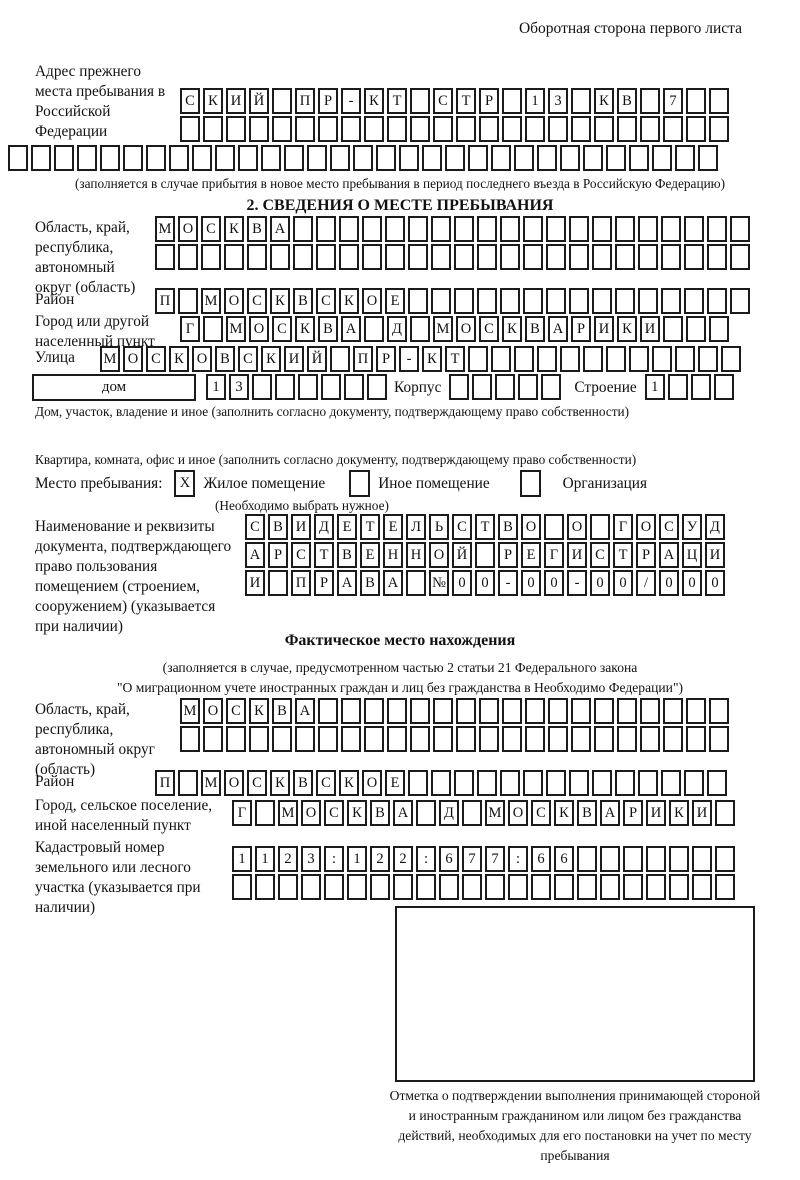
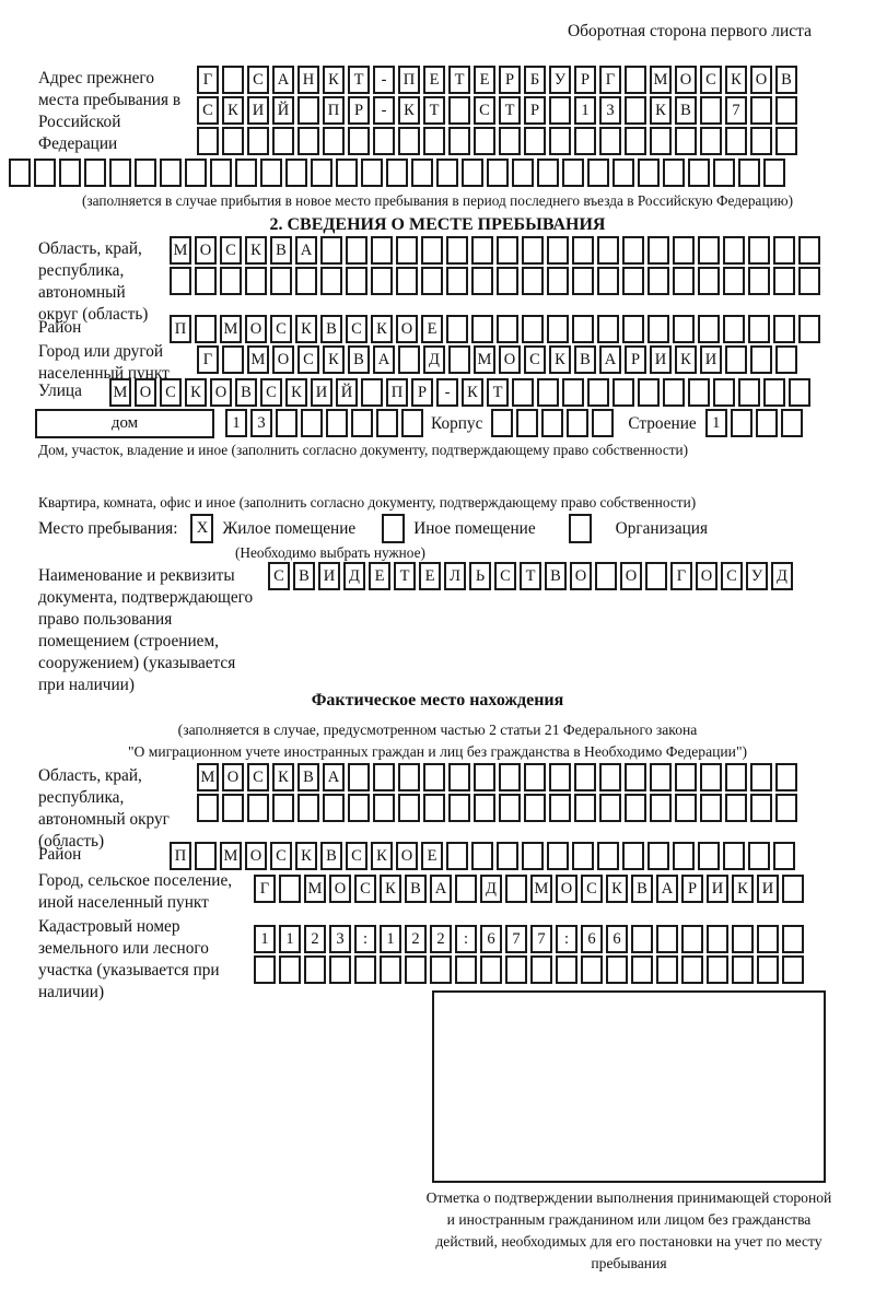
  Оборотная сторона первого листа
  Адрес прежнего места пребывания в Российской Федерации
+ Г С А Н К Т - П Е Т Е Р Б У Р Г М О С К О В
  С К И Й П Р - К Т С Т Р 1 3 К В 7
  (заполняется в случае прибытия в новое место пребывания в период последнего въезда в Российскую Федерацию)
  2. СВЕДЕНИЯ О МЕСТЕ ПРЕБЫВАНИЯ
  Область, край, республика, автономный округ (область)
  М О С К В А
  Район
  П М О С К В С К О Е
  Город или другой населенный пункт
  Г М О С К В А Д М О С К В А Р И К И
  Улица
  М О С К О В С К И Й П Р - К Т
  дом
  1 3
  Корпус
  Строение
  1
  Дом, участок, владение и иное (заполнить согласно документу, подтверждающему право собственности)
  Квартира, комната, офис и иное (заполнить согласно документу, подтверждающему право собственности)
  Место пребывания:
  X
  Жилое помещение
  Иное помещение
  Организация
  (Необходимо выбрать нужное)
  Наименование и реквизиты документа, подтверждающего право пользования помещением (строением, сооружением) (указывается при наличии)
  С В И Д Е Т Е Л Ь С Т В О О Г О С У Д
- А Р С Т В Е Н Н О Й Р Е Г И С Т Р А Ц И
- И П Р А В А № 0 0 - 0 0 - 0 0 / 0 0 0
  Фактическое место нахождения
  (заполняется в случае, предусмотренном частью 2 статьи 21 Федерального закона
  "О миграционном учете иностранных граждан и лиц без гражданства в Необходимо Федерации")
  Область, край, республика, автономный округ (область)
  М О С К В А
  Район
  П М О С К В С К О Е
  Город, сельское поселение, иной населенный пункт
  Г М О С К В А Д М О С К В А Р И К И
  Кадастровый номер земельного или лесного участка (указывается при наличии)
  1 1 2 3 : 1 2 2 : 6 7 7 : 6 6
  Отметка о подтверждении выполнения принимающей стороной и иностранным гражданином или лицом без гражданства действий, необходимых для его постановки на учет по месту пребывания
